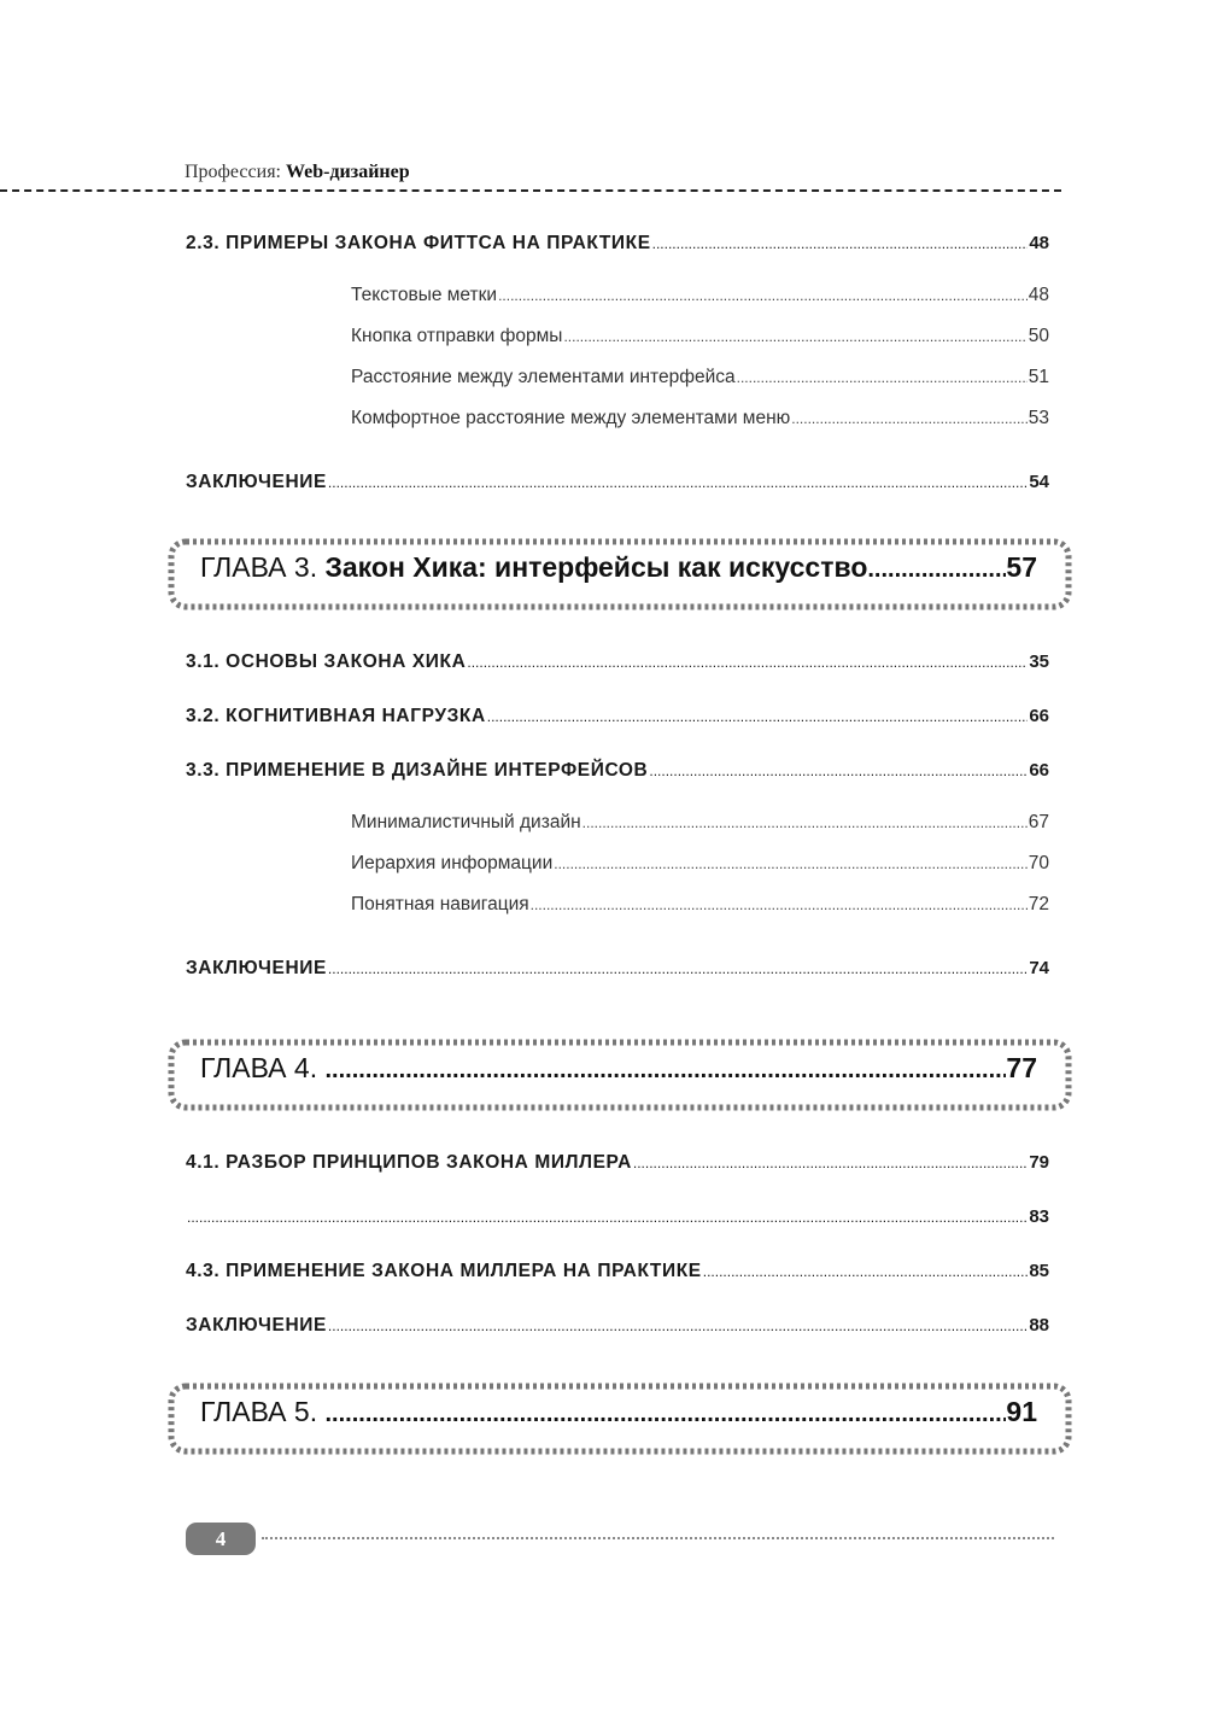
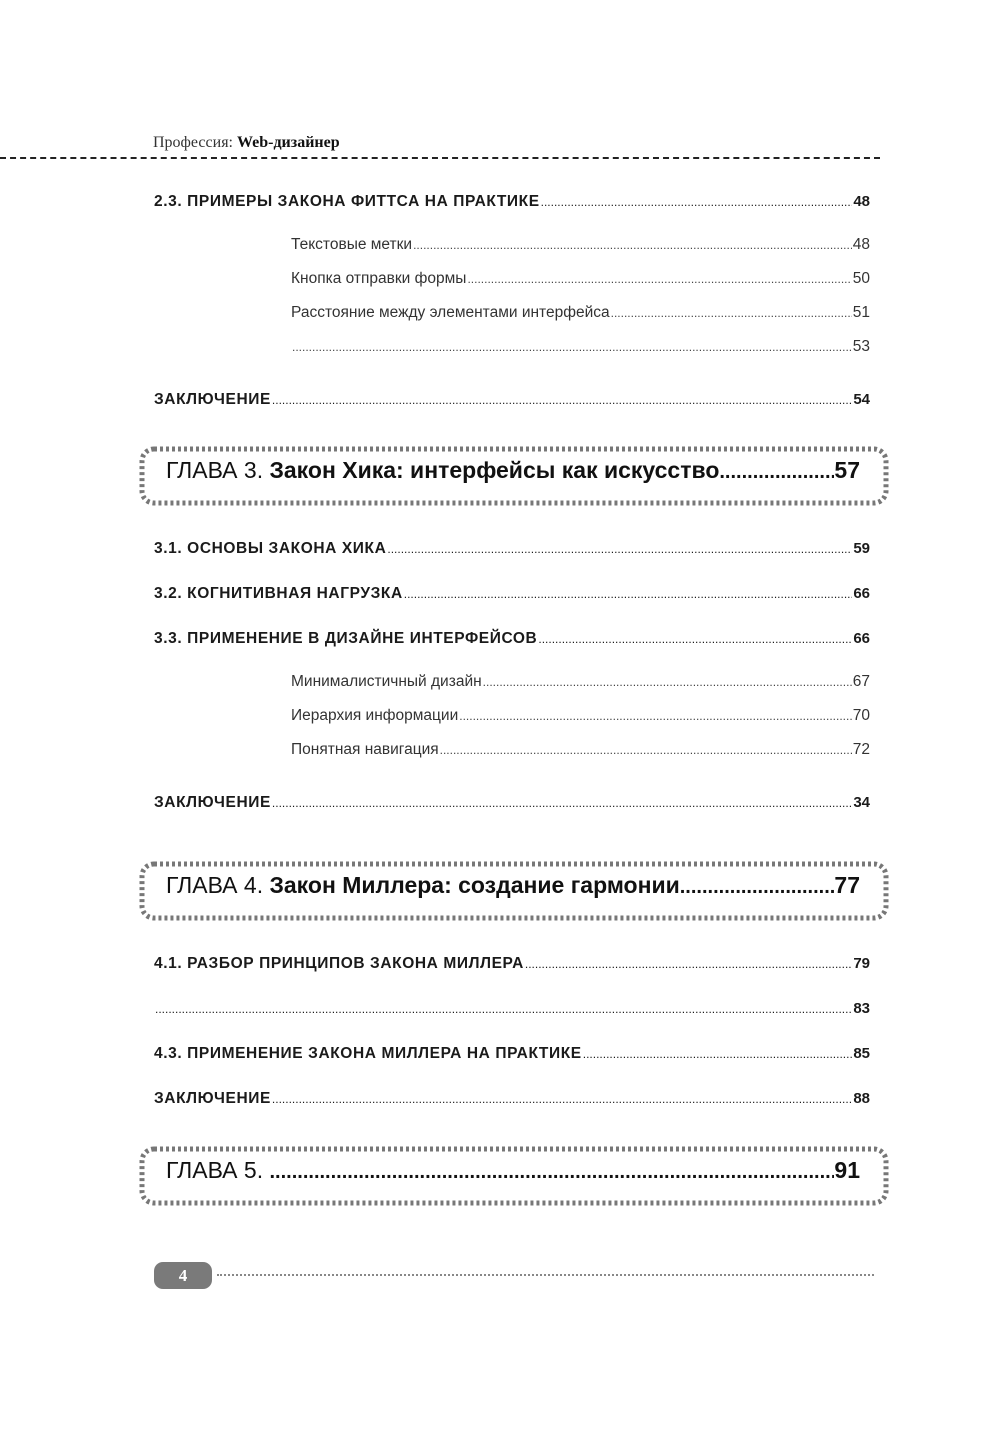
  Профессия: Web-дизайнер
  2.3. ПРИМЕРЫ ЗАКОНА ФИТТСА НА ПРАКТИКЕ
  48
  Текстовые метки
  48
  Кнопка отправки формы
  50
  Расстояние между элементами интерфейса
  51
- Комфортное расстояние между элементами меню
  53
  ЗАКЛЮЧЕНИЕ
  54
  ГЛАВА 3.
  Закон Хика: интерфейсы как искусство
  57
  3.1. ОСНОВЫ ЗАКОНА ХИКА
- 35
+ 59
  3.2. КОГНИТИВНАЯ НАГРУЗКА
  66
  3.3. ПРИМЕНЕНИЕ В ДИЗАЙНЕ ИНТЕРФЕЙСОВ
  66
  Минималистичный дизайн
  67
  Иерархия информации
  70
  Понятная навигация
  72
  ЗАКЛЮЧЕНИЕ
- 74
+ 34
  ГЛАВА 4.
+ Закон Миллера: создание гармонии
  77
  4.1. РАЗБОР ПРИНЦИПОВ ЗАКОНА МИЛЛЕРА
  79
  83
  4.3. ПРИМЕНЕНИЕ ЗАКОНА МИЛЛЕРА НА ПРАКТИКЕ
  85
  ЗАКЛЮЧЕНИЕ
  88
  ГЛАВА 5.
  91
  4
